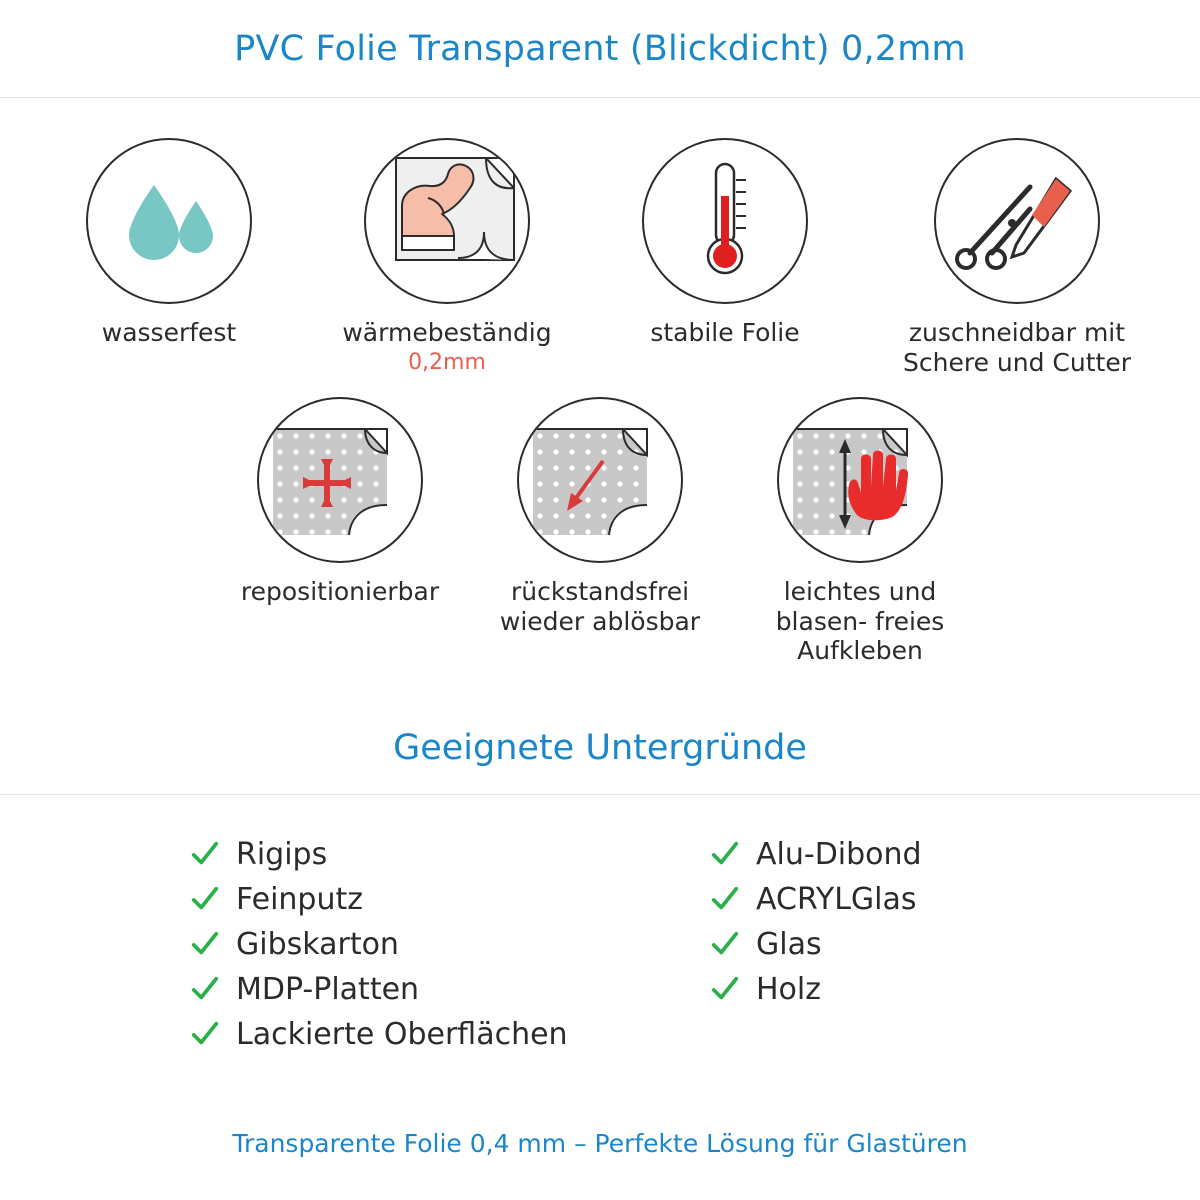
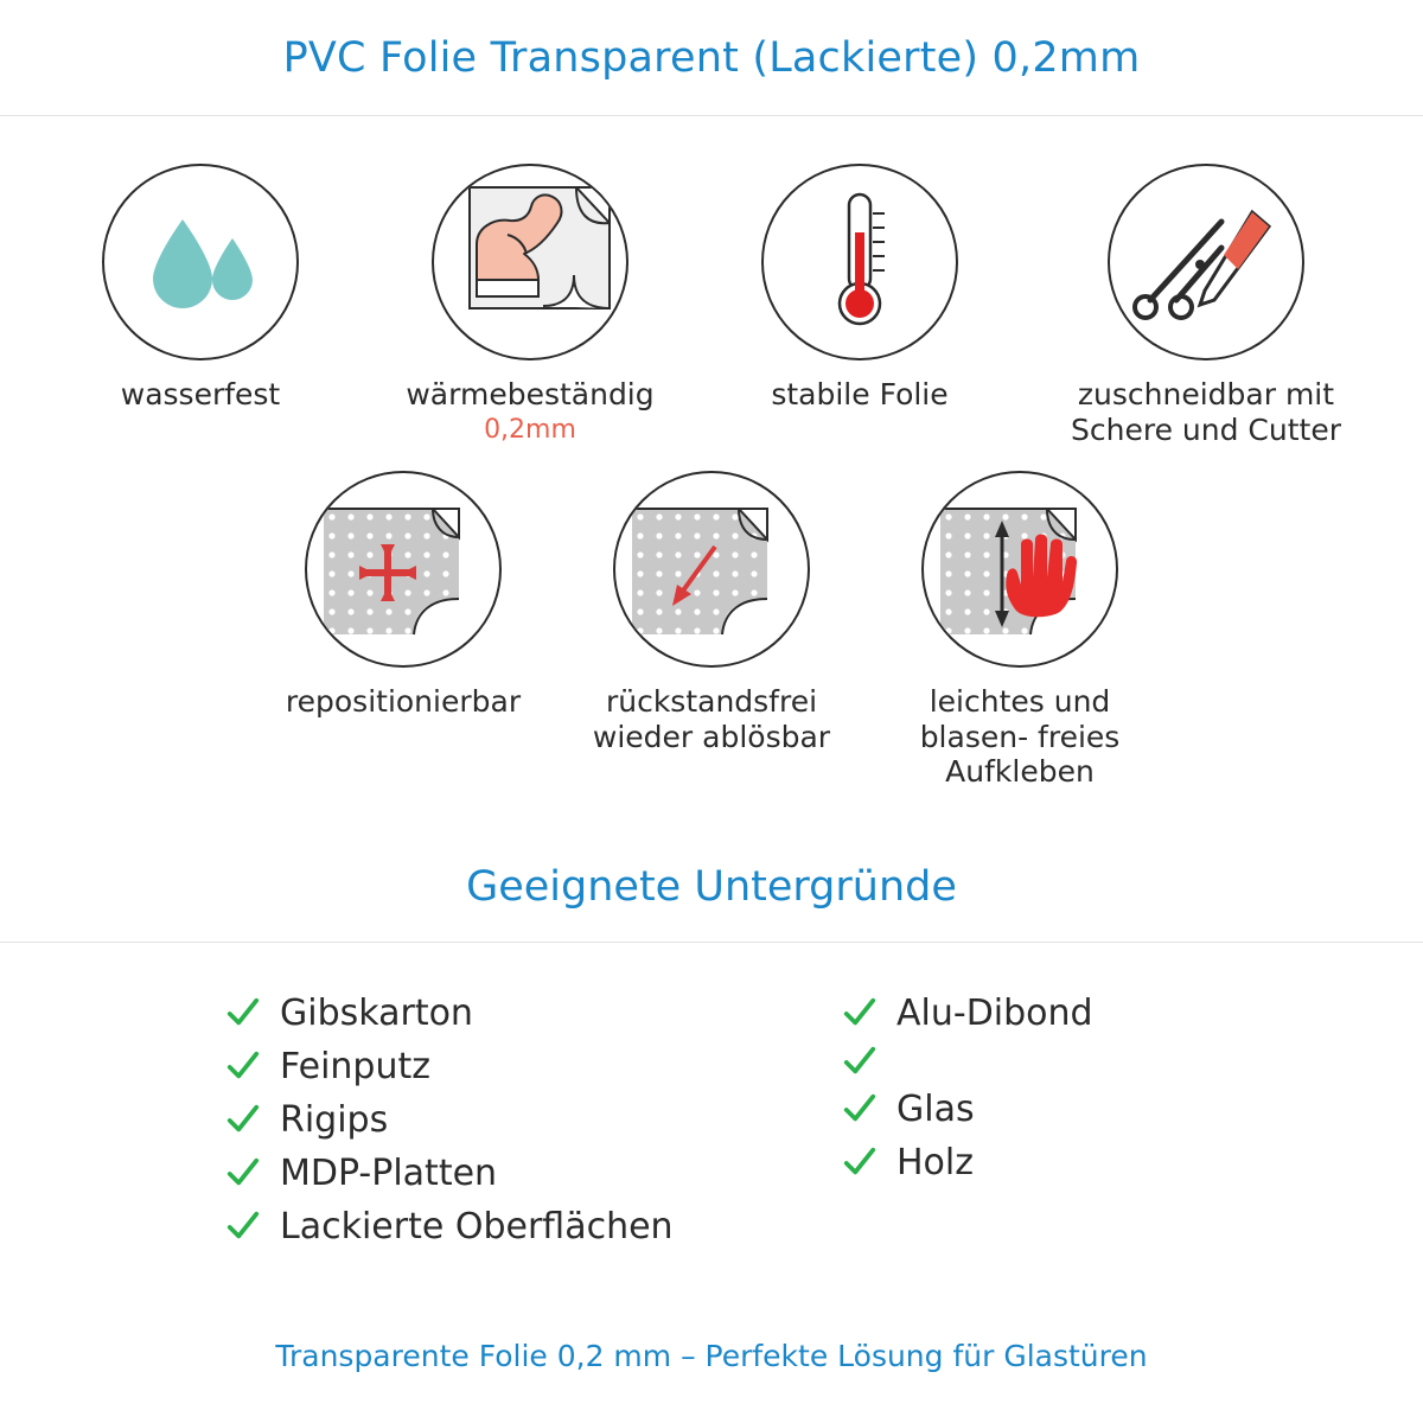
- PVC Folie Transparent (Blickdicht) 0,2mm
+ PVC Folie Transparent (Lackierte) 0,2mm
  wasserfest
  wärmebeständig
  0,2mm
  stabile Folie
  zuschneidbar mit Schere und Cutter
  repositionierbar
  rückstandsfrei wieder ablösbar
  leichtes und blasen- freies Aufkleben
  Geeignete Untergründe
- Rigips
+ Gibskarton
  Feinputz
- Gibskarton
+ Rigips
  MDP-Platten
  Lackierte Oberflächen
  Alu-Dibond
- ACRYLGlas
  Glas
  Holz
- Transparente Folie 0,4 mm – Perfekte Lösung für Glastüren
+ Transparente Folie 0,2 mm – Perfekte Lösung für Glastüren
